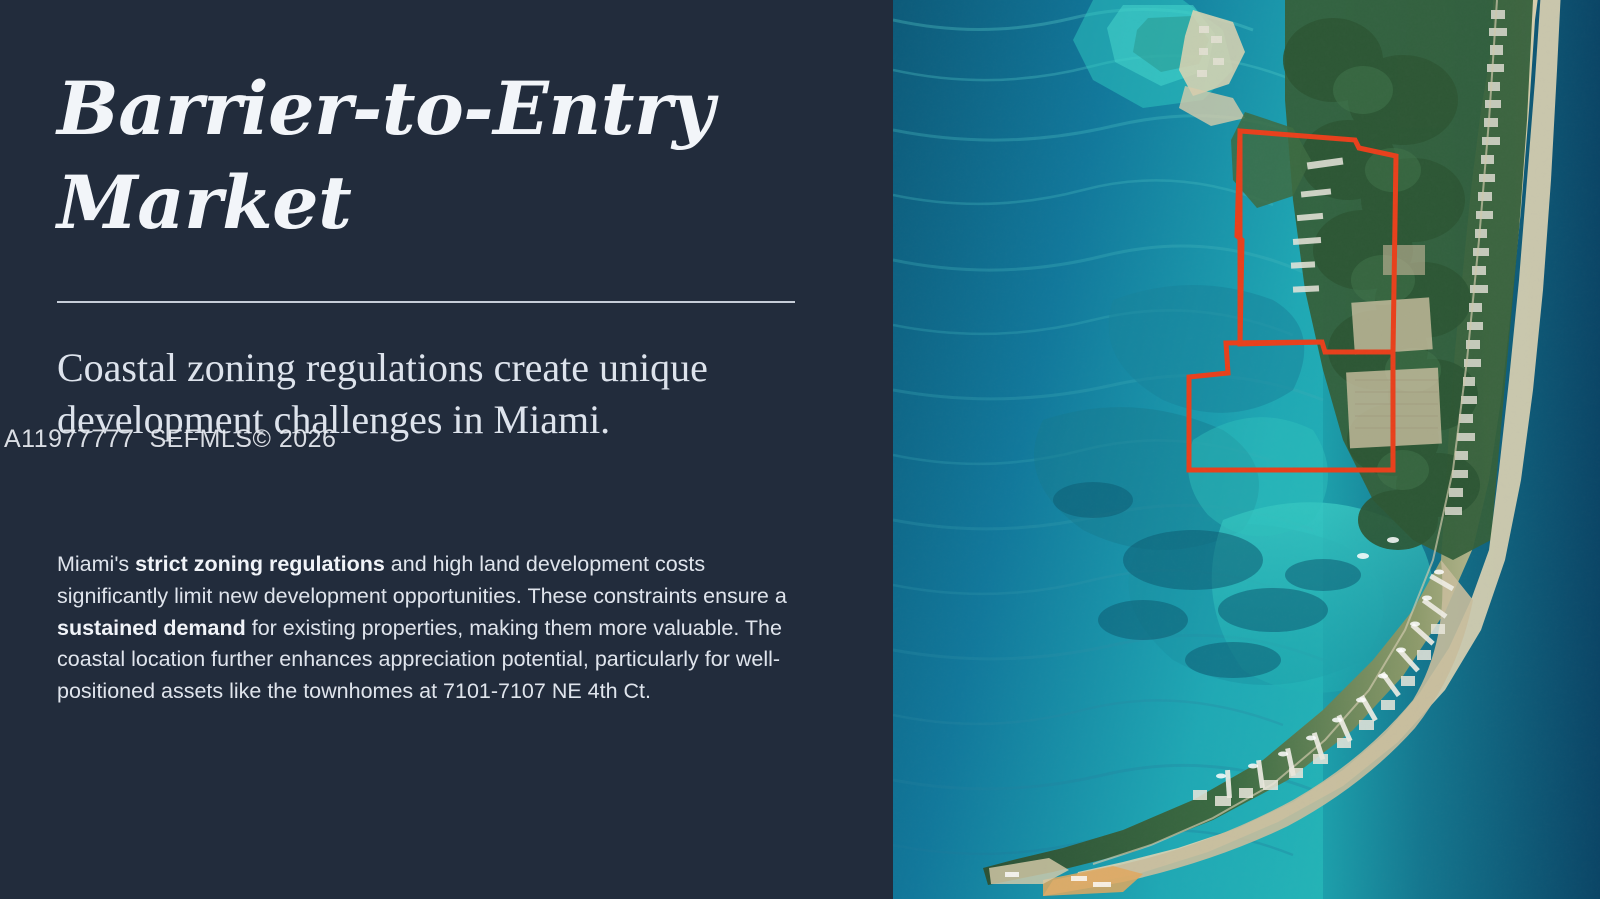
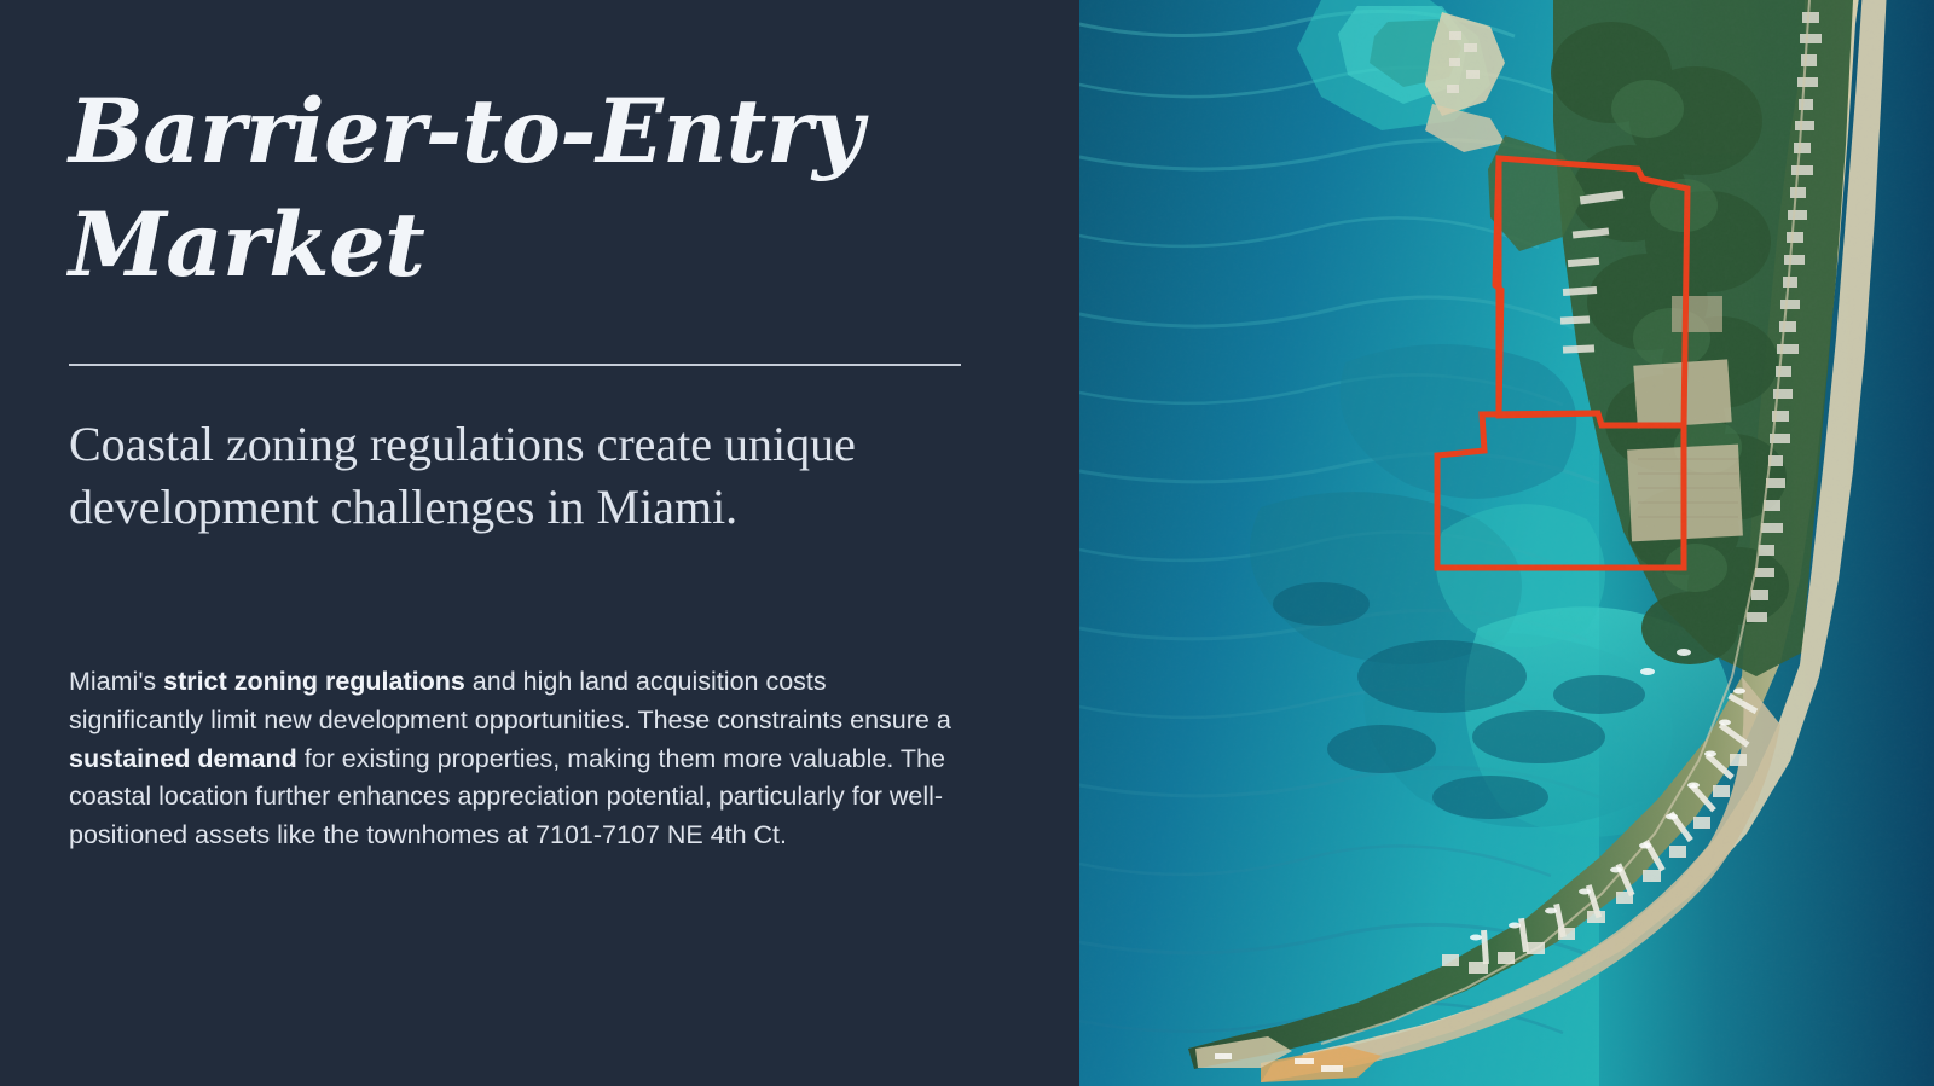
  Barrier-to-Entry
  Market
  Coastal zoning regulations create unique development challenges in Miami.
- Miami's strict zoning regulations and high land development costs significantly limit new development opportunities. These constraints ensure a sustained demand for existing properties, making them more valuable. The coastal location further enhances appreciation potential, particularly for well-positioned assets like the townhomes at 7101-7107 NE 4th Ct.
+ Miami's strict zoning regulations and high land acquisition costs significantly limit new development opportunities. These constraints ensure a sustained demand for existing properties, making them more valuable. The coastal location further enhances appreciation potential, particularly for well-positioned assets like the townhomes at 7101-7107 NE 4th Ct.
- A11977777 SEFMLS© 2026
